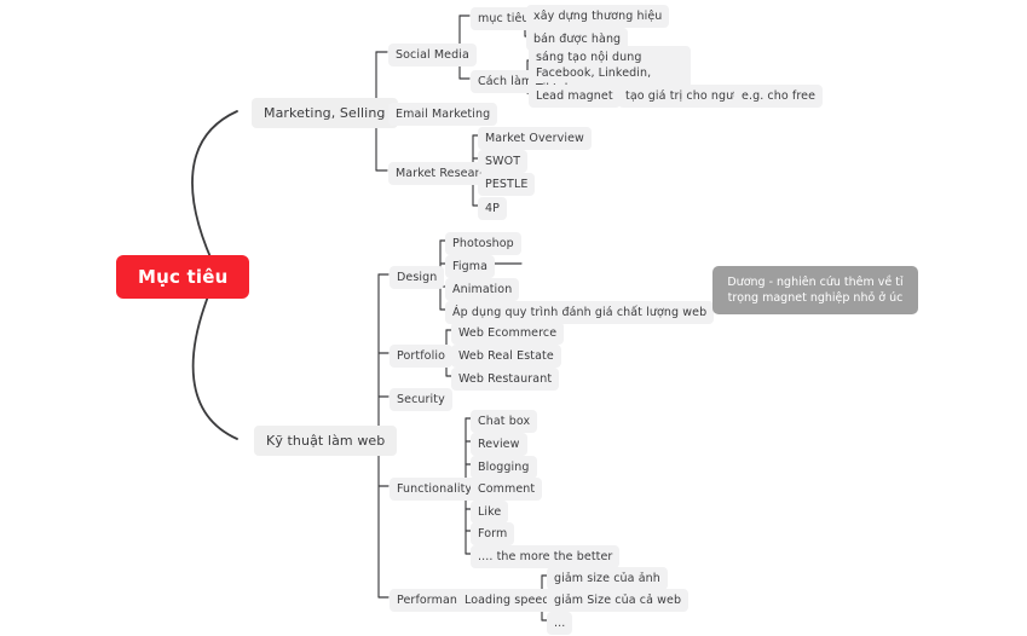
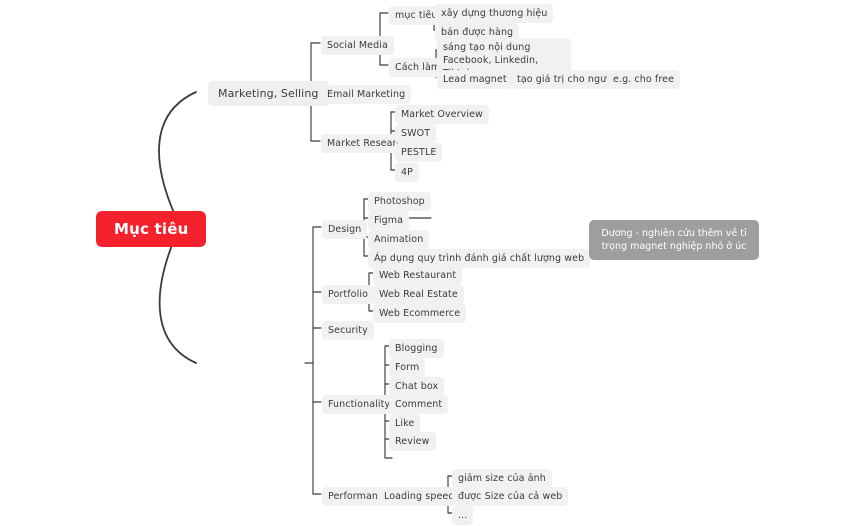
  Mục tiêu
  Marketing, Selling
- Kỹ thuật làm web
  Social Media
  Email Marketing
  Market Resear
  mục tiê
  Cách làm
  xây dựng thương hiệu
  bán được hàng
  sáng tạo nội dung Facebook, Linkedin,
  Lead magnet
  tạo giá trị cho ngư
  e.g. cho free
  Market Overview
  SWOT
  PESTLE
  4P
  Design
  Portfolio
  Security
  Functionality
  Performan
  Photoshop
  Figma
  Animation
  Áp dụng quy trình đánh giá chất lượng web
- Web Ecommerce
+ Web Restaurant
  Web Real Estate
- Web Restaurant
+ Web Ecommerce
- Chat box
+ Blogging
- Review
+ Form
- Blogging
+ Chat box
  Comment
  Like
- Form
+ Review
- .... the more the better
  Loading spee
  giảm size của ảnh
- giảm Size của cả web
+ được Size của cả web
  ...
  Dương - nghiên cứu thêm về tỉ trọng magnet nghiệp nhỏ ở úc
